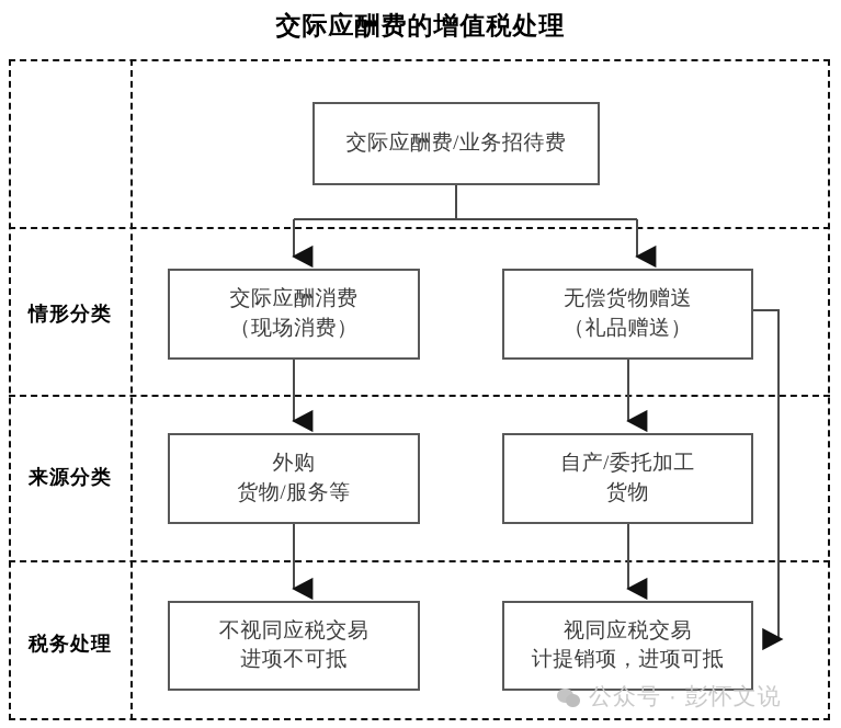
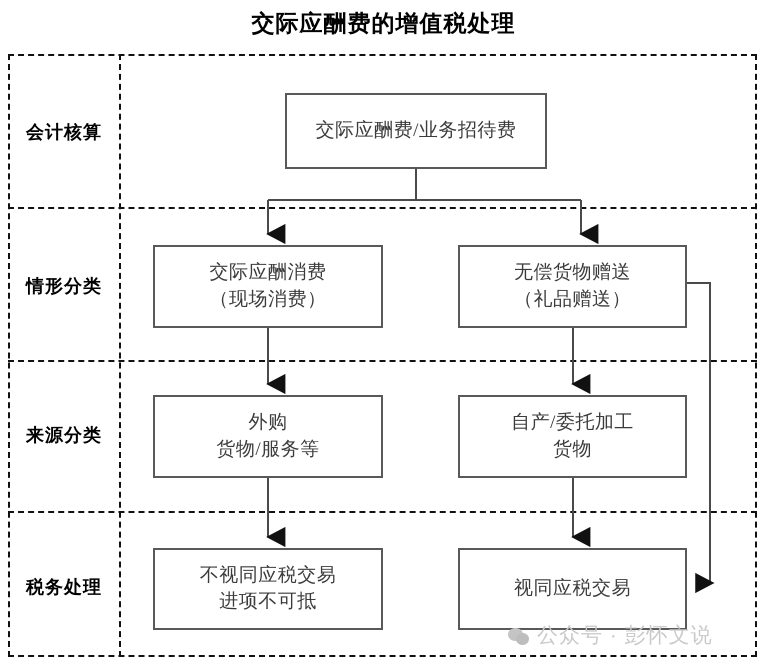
  交际应酬费的增值税处理
+ 会计核算
  情形分类
  来源分类
  税务处理
  交际应酬费/业务招待费
  交际应酬消费
  （现场消费）
  无偿货物赠送
  （礼品赠送）
  外购
  货物/服务等
  自产/委托加工
  货物
  不视同应税交易
  进项不可抵
  视同应税交易
- 计提销项，进项可抵
  公众号 · 彭怀文说
